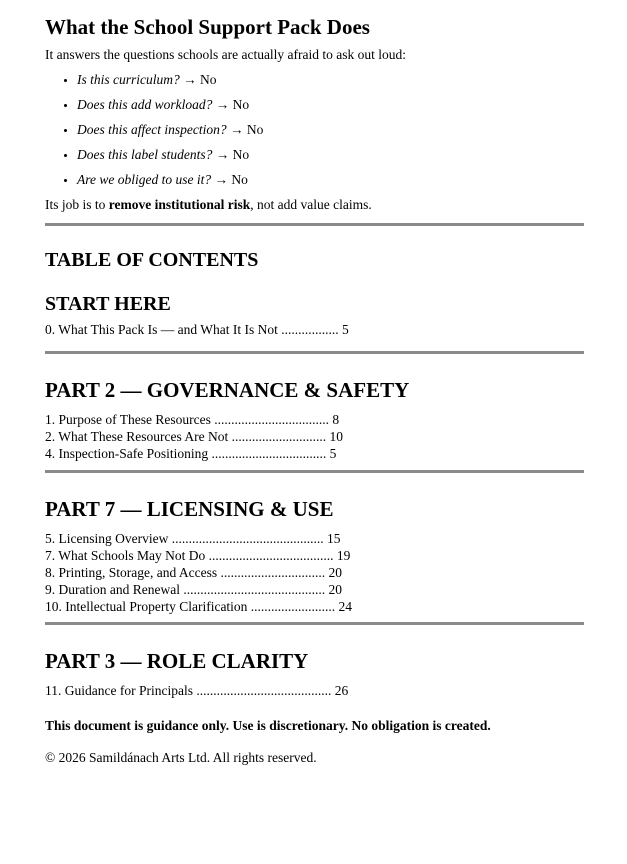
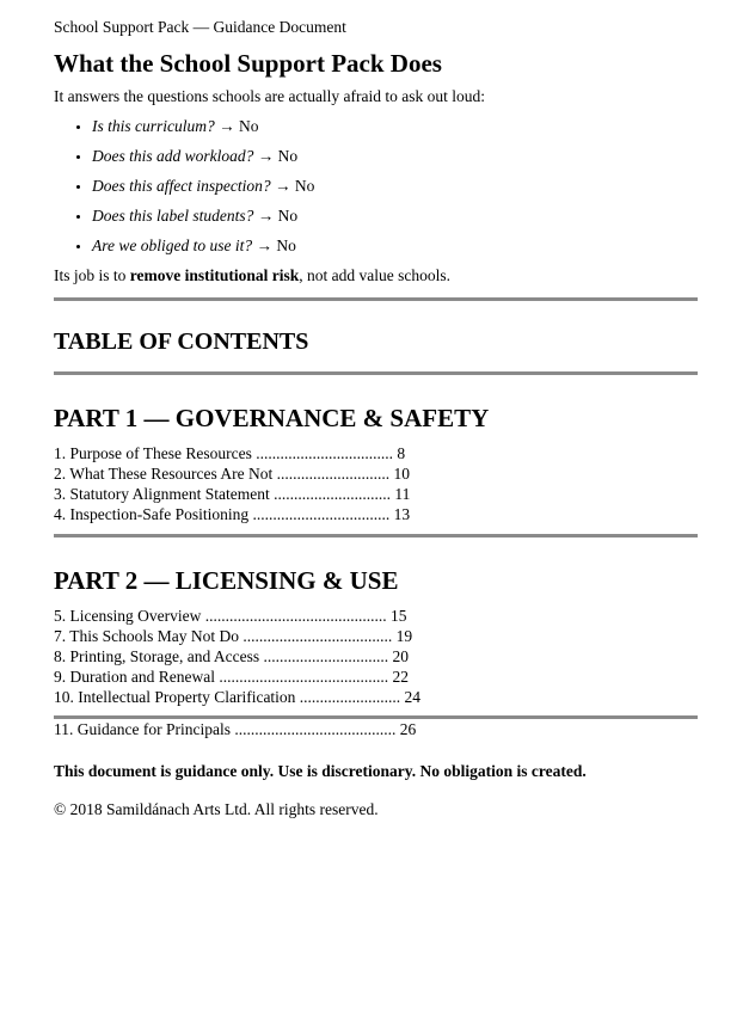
+ School Support Pack — Guidance Document
  What the School Support Pack Does
  It answers the questions schools are actually afraid to ask out loud:
  Is this curriculum? → No
  Does this add workload? → No
  Does this affect inspection? → No
  Does this label students? → No
  Are we obliged to use it? → No
- Its job is to remove institutional risk, not add value claims.
+ Its job is to remove institutional risk, not add value schools.
  TABLE OF CONTENTS
- START HERE
- 0. What This Pack Is — and What It Is Not ................. 5
- PART 2 — GOVERNANCE & SAFETY
+ PART 1 — GOVERNANCE & SAFETY
  1. Purpose of These Resources .................................. 8
  2. What These Resources Are Not ............................ 10
+ 3. Statutory Alignment Statement ............................. 11
- 4. Inspection-Safe Positioning .................................. 5
+ 4. Inspection-Safe Positioning .................................. 13
- PART 7 — LICENSING & USE
+ PART 2 — LICENSING & USE
  5. Licensing Overview ............................................. 15
- 7. What Schools May Not Do ..................................... 19
+ 7. This Schools May Not Do ..................................... 19
  8. Printing, Storage, and Access ............................... 20
- 9. Duration and Renewal .......................................... 20
+ 9. Duration and Renewal .......................................... 22
  10. Intellectual Property Clarification ......................... 24
- PART 3 — ROLE CLARITY
  11. Guidance for Principals ........................................ 26
  This document is guidance only. Use is discretionary. No obligation is created.
- © 2026 Samildánach Arts Ltd. All rights reserved.
+ © 2018 Samildánach Arts Ltd. All rights reserved.
